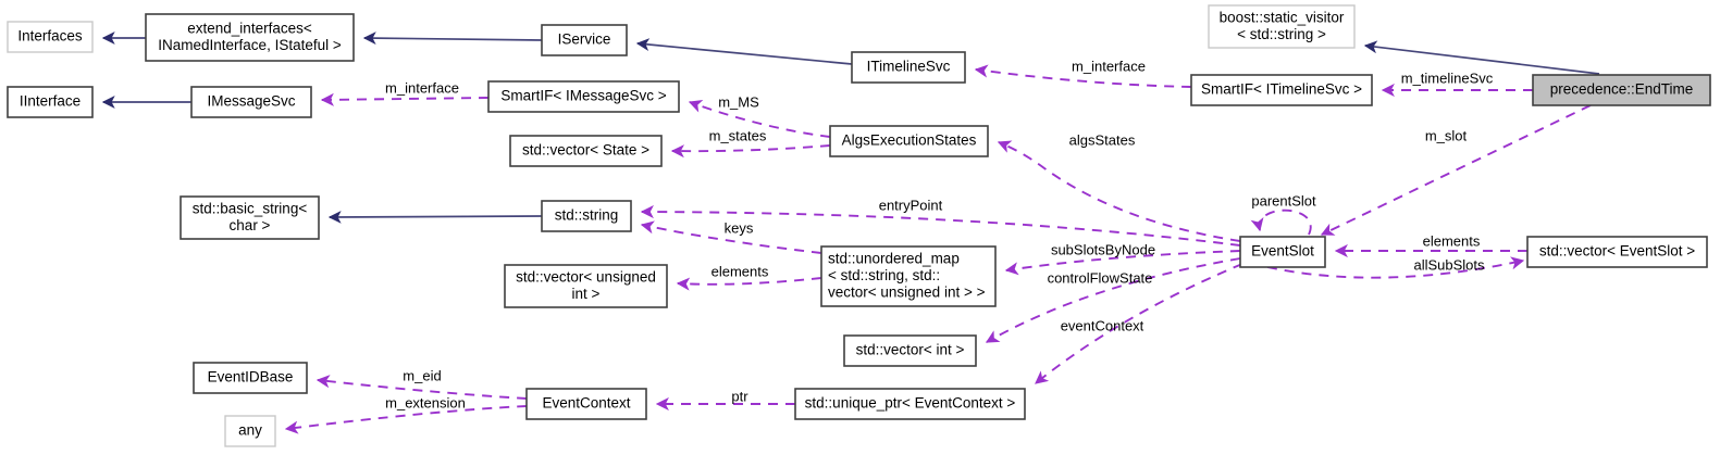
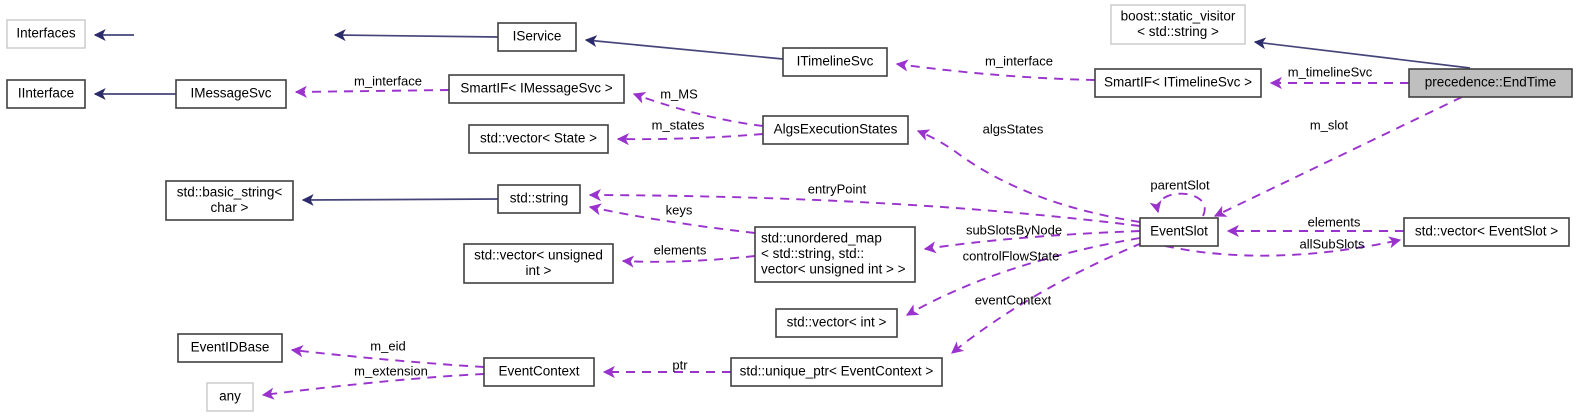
  m_interface
  m_interface
  m_timelineSvc
  m_slot
  m_MS
  m_states
  algsStates
  entryPoint
  keys
  elements
  subSlotsByNode
  controlFlowState
  eventContext
  parentSlot
  elements
  allSubSlots
  m_eid
  m_extension
  ptr
  Interfaces
- extend_interfaces<
- INamedInterface, IStateful >
  IService
  ITimelineSvc
  boost::static_visitor
  < std::string >
  SmartIF< ITimelineSvc >
  precedence::EndTime
  IInterface
  IMessageSvc
  SmartIF< IMessageSvc >
  std::vector< State >
  AlgsExecutionStates
  std::basic_string<
  char >
  std::string
  EventSlot
  std::vector< EventSlot >
  std::vector< unsigned
  int >
  std::unordered_map
  < std::string, std::
  vector< unsigned int > >
  std::vector< int >
  EventIDBase
  EventContext
  any
  std::unique_ptr< EventContext >
